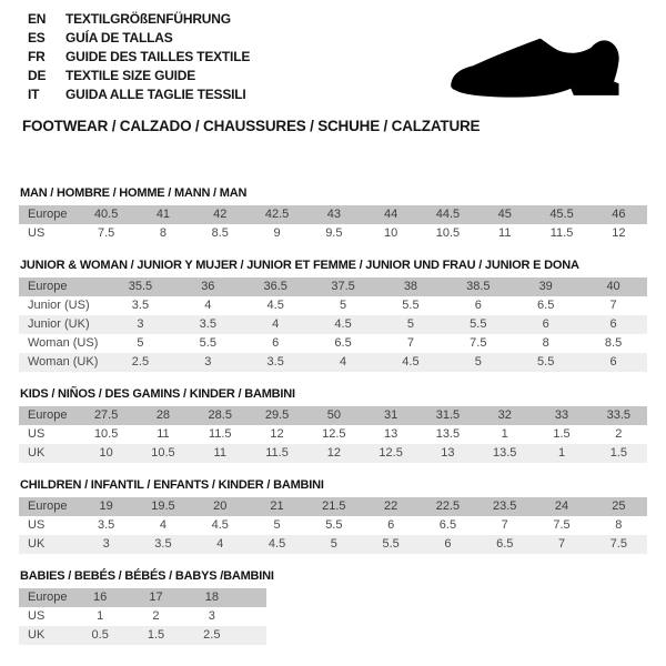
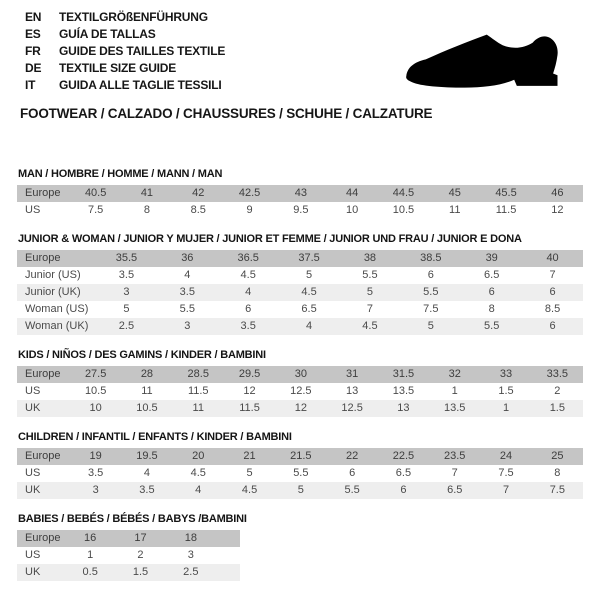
  EN
  TEXTILGRÖßENFÜHRUNG
  ES
  GUÍA DE TALLAS
  FR
  GUIDE DES TAILLES TEXTILE
  DE
  TEXTILE SIZE GUIDE
  IT
  GUIDA ALLE TAGLIE TESSILI
  FOOTWEAR / CALZADO / CHAUSSURES / SCHUHE / CALZATURE
  MAN / HOMBRE / HOMME / MANN / MAN
  Europe	40.5	41	42	42.5	43	44	44.5	45	45.5	46
  US	7.5	8	8.5	9	9.5	10	10.5	11	11.5	12
  JUNIOR & WOMAN / JUNIOR Y MUJER / JUNIOR ET FEMME / JUNIOR UND FRAU / JUNIOR E DONA
  Europe	35.5	36	36.5	37.5	38	38.5	39	40
  Junior (US)	3.5	4	4.5	5	5.5	6	6.5	7
  Junior (UK)	3	3.5	4	4.5	5	5.5	6	6
  Woman (US)	5	5.5	6	6.5	7	7.5	8	8.5
  Woman (UK)	2.5	3	3.5	4	4.5	5	5.5	6
  KIDS / NIÑOS / DES GAMINS / KINDER / BAMBINI
- Europe	27.5	28	28.5	29.5	50	31	31.5	32	33	33.5
+ Europe	27.5	28	28.5	29.5	30	31	31.5	32	33	33.5
  US	10.5	11	11.5	12	12.5	13	13.5	1	1.5	2
  UK	10	10.5	11	11.5	12	12.5	13	13.5	1	1.5
  CHILDREN / INFANTIL / ENFANTS / KINDER / BAMBINI
  Europe	19	19.5	20	21	21.5	22	22.5	23.5	24	25
  US	3.5	4	4.5	5	5.5	6	6.5	7	7.5	8
  UK	3	3.5	4	4.5	5	5.5	6	6.5	7	7.5
  BABIES / BEBÉS / BÉBÉS / BABYS /BAMBINI
  Europe	16	17	18
  US	1	2	3
  UK	0.5	1.5	2.5
